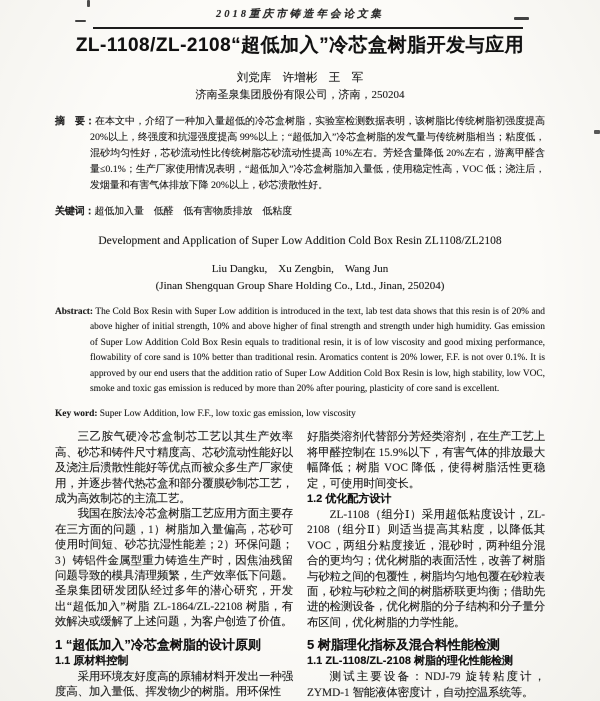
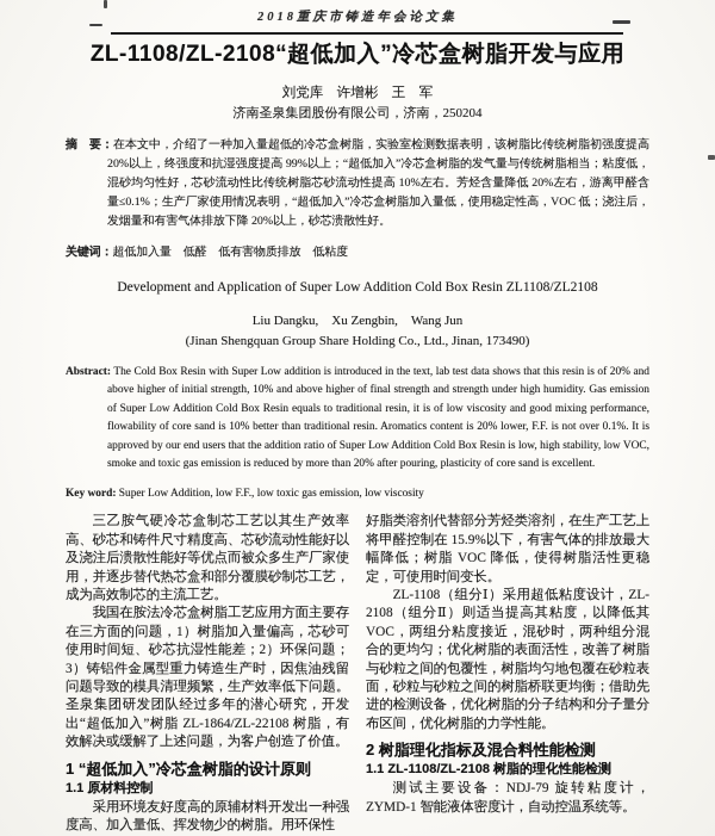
  2018重庆市铸造年会论文集
  ZL-1108/ZL-2108“超低加入”冷芯盒树脂开发与应用
  刘党库 许增彬 王 军
  济南圣泉集团股份有限公司，济南，250204
  摘 要：在本文中，介绍了一种加入量超低的冷芯盒树脂，实验室检测数据表明，该树脂比传统树脂初强度提高 20%以上，终强度和抗湿强度提高 99%以上；“超低加入”冷芯盒树脂的发气量与传统树脂相当；粘度低，混砂均匀性好，芯砂流动性比传统树脂芯砂流动性提高 10%左右。芳烃含量降低 20%左右，游离甲醛含量≤0.1%；生产厂家使用情况表明，“超低加入”冷芯盒树脂加入量低，使用稳定性高，VOC 低；浇注后，发烟量和有害气体排放下降 20%以上，砂芯溃散性好。
  关键词：超低加入量 低醛 低有害物质排放 低粘度
  Development and Application of Super Low Addition Cold Box Resin ZL1108/ZL2108
  Liu Dangku, Xu Zengbin, Wang Jun
- (Jinan Shengquan Group Share Holding Co., Ltd., Jinan, 250204)
+ (Jinan Shengquan Group Share Holding Co., Ltd., Jinan, 173490)
  Abstract: The Cold Box Resin with Super Low addition is introduced in the text, lab test data shows that this resin is of 20% and above higher of initial strength, 10% and above higher of final strength and strength under high humidity. Gas emission of Super Low Addition Cold Box Resin equals to traditional resin, it is of low viscosity and good mixing performance, flowability of core sand is 10% better than traditional resin. Aromatics content is 20% lower, F.F. is not over 0.1%. It is approved by our end users that the addition ratio of Super Low Addition Cold Box Resin is low, high stability, low VOC, smoke and toxic gas emission is reduced by more than 20% after pouring, plasticity of core sand is excellent.
  Key word: Super Low Addition, low F.F., low toxic gas emission, low viscosity
  三乙胺气硬冷芯盒制芯工艺以其生产效率高、砂芯和铸件尺寸精度高、芯砂流动性能好以及浇注后溃散性能好等优点而被众多生产厂家使用，并逐步替代热芯盒和部分覆膜砂制芯工艺，成为高效制芯的主流工艺。
  我国在胺法冷芯盒树脂工艺应用方面主要存在三方面的问题，1）树脂加入量偏高，芯砂可使用时间短、砂芯抗湿性能差；2）环保问题；3）铸铝件金属型重力铸造生产时，因焦油残留问题导致的模具清理频繁，生产效率低下问题。圣泉集团研发团队经过多年的潜心研究，开发出“超低加入”树脂 ZL-1864/ZL-22108 树脂，有效解决或缓解了上述问题，为客户创造了价值。
  1 “超低加入”冷芯盒树脂的设计原则
  1.1 原材料控制
  采用环境友好度高的原辅材料开发出一种强度高、加入量低、挥发物少的树脂。用环保性
  好脂类溶剂代替部分芳烃类溶剂，在生产工艺上将甲醛控制在 15.9%以下，有害气体的排放最大幅降低；树脂 VOC 降低，使得树脂活性更稳定，可使用时间变长。
- 1.2 优化配方设计
  ZL-1108（组分Ⅰ）采用超低粘度设计，ZL-2108（组分Ⅱ）则适当提高其粘度，以降低其 VOC，两组分粘度接近，混砂时，两种组分混合的更均匀；优化树脂的表面活性，改善了树脂与砂粒之间的包覆性，树脂均匀地包覆在砂粒表面，砂粒与砂粒之间的树脂桥联更均衡；借助先进的检测设备，优化树脂的分子结构和分子量分布区间，优化树脂的力学性能。
- 5 树脂理化指标及混合料性能检测
+ 2 树脂理化指标及混合料性能检测
  1.1 ZL-1108/ZL-2108 树脂的理化性能检测
  测试主要设备：NDJ-79 旋转粘度计，ZYMD-1 智能液体密度计，自动控温系统等。
